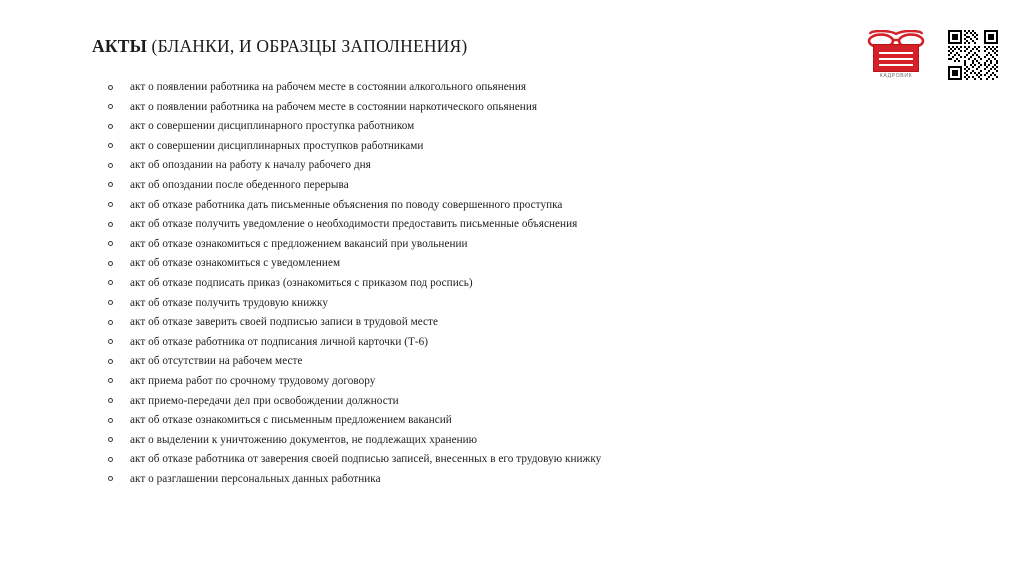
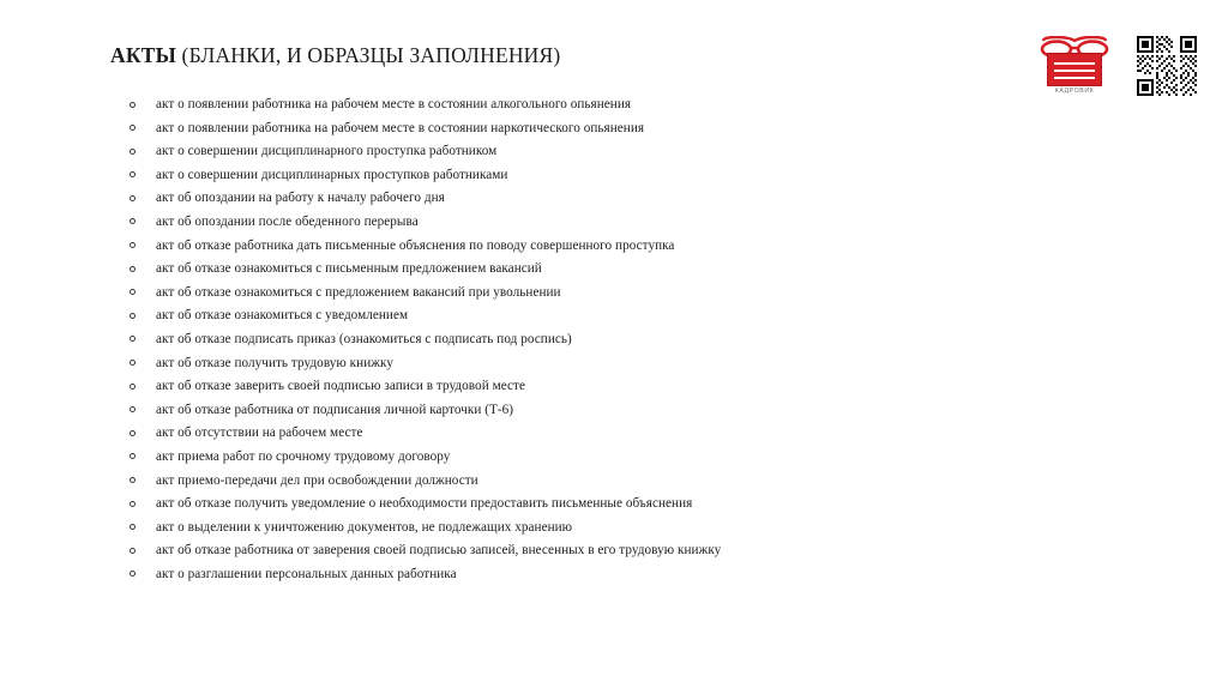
  АКТЫ (БЛАНКИ, И ОБРАЗЦЫ ЗАПОЛНЕНИЯ)
  акт о появлении работника на рабочем месте в состоянии алкогольного опьянения
  акт о появлении работника на рабочем месте в состоянии наркотического опьянения
  акт о совершении дисциплинарного проступка работником
  акт о совершении дисциплинарных проступков работниками
  акт об опоздании на работу к началу рабочего дня
  акт об опоздании после обеденного перерыва
  акт об отказе работника дать письменные объяснения по поводу совершенного проступка
- акт об отказе получить уведомление о необходимости предоставить письменные объяснения
+ акт об отказе ознакомиться с письменным предложением вакансий
  акт об отказе ознакомиться с предложением вакансий при увольнении
  акт об отказе ознакомиться с уведомлением
- акт об отказе подписать приказ (ознакомиться с приказом под роспись)
+ акт об отказе подписать приказ (ознакомиться с подписать под роспись)
  акт об отказе получить трудовую книжку
  акт об отказе заверить своей подписью записи в трудовой месте
  акт об отказе работника от подписания личной карточки (Т-6)
  акт об отсутствии на рабочем месте
  акт приема работ по срочному трудовому договору
  акт приемо-передачи дел при освобождении должности
- акт об отказе ознакомиться с письменным предложением вакансий
+ акт об отказе получить уведомление о необходимости предоставить письменные объяснения
  акт о выделении к уничтожению документов, не подлежащих хранению
  акт об отказе работника от заверения своей подписью записей, внесенных в его трудовую книжку
  акт о разглашении персональных данных работника
